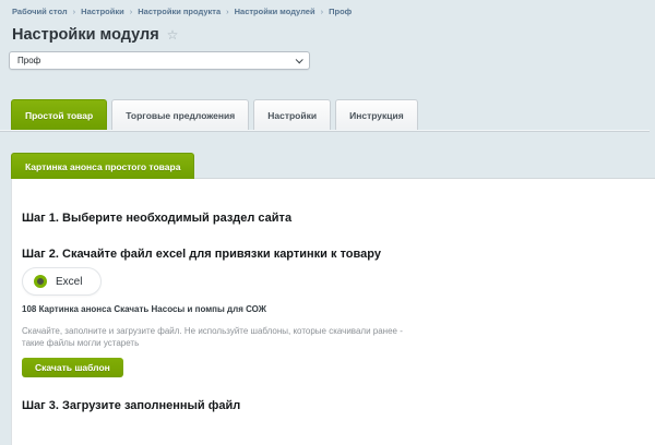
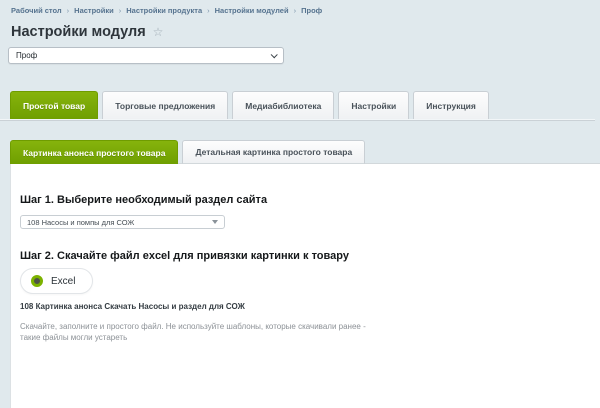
  Рабочий стол
  ›
  Настройки
  ›
  Настройки продукта
  ›
  Настройки модулей
  ›
  Проф
  Настройки модуля
  ☆
  Проф
  Простой товар
  Торговые предложения
+ Медиабиблиотека
  Настройки
  Инструкция
  Картинка анонса простого товара
+ Детальная картинка простого товара
  Шаг 1. Выберите необходимый раздел сайта
+ 108 Насосы и помпы для СОЖ
  Шаг 2. Скачайте файл excel для привязки картинки к товару
  Excel
- 108 Картинка анонса Скачать Насосы и помпы для СОЖ
+ 108 Картинка анонса Скачать Насосы и раздел для СОЖ
- Скачайте, заполните и загрузите файл. Не используйте шаблоны, которые скачивали ранее - такие файлы могли устареть
+ Скачайте, заполните и простого файл. Не используйте шаблоны, которые скачивали ранее - такие файлы могли устареть
- Скачать шаблон
- Шаг 3. Загрузите заполненный файл
